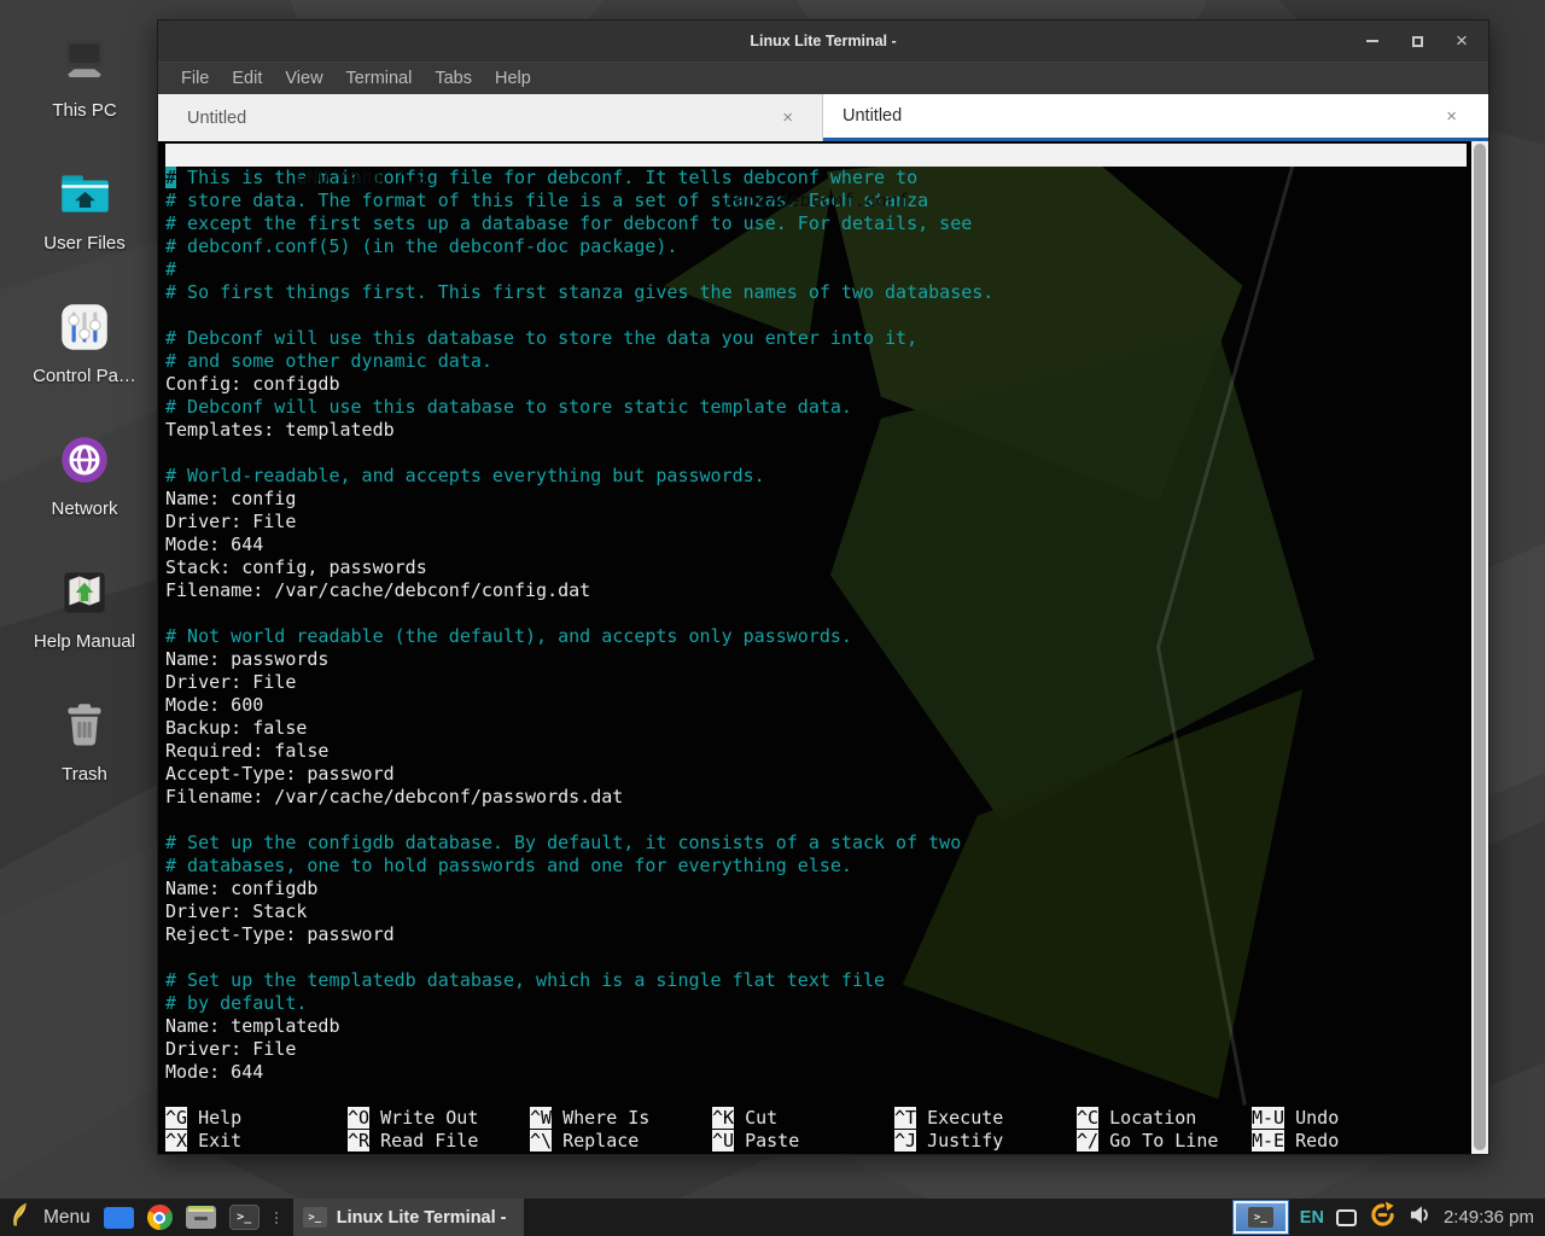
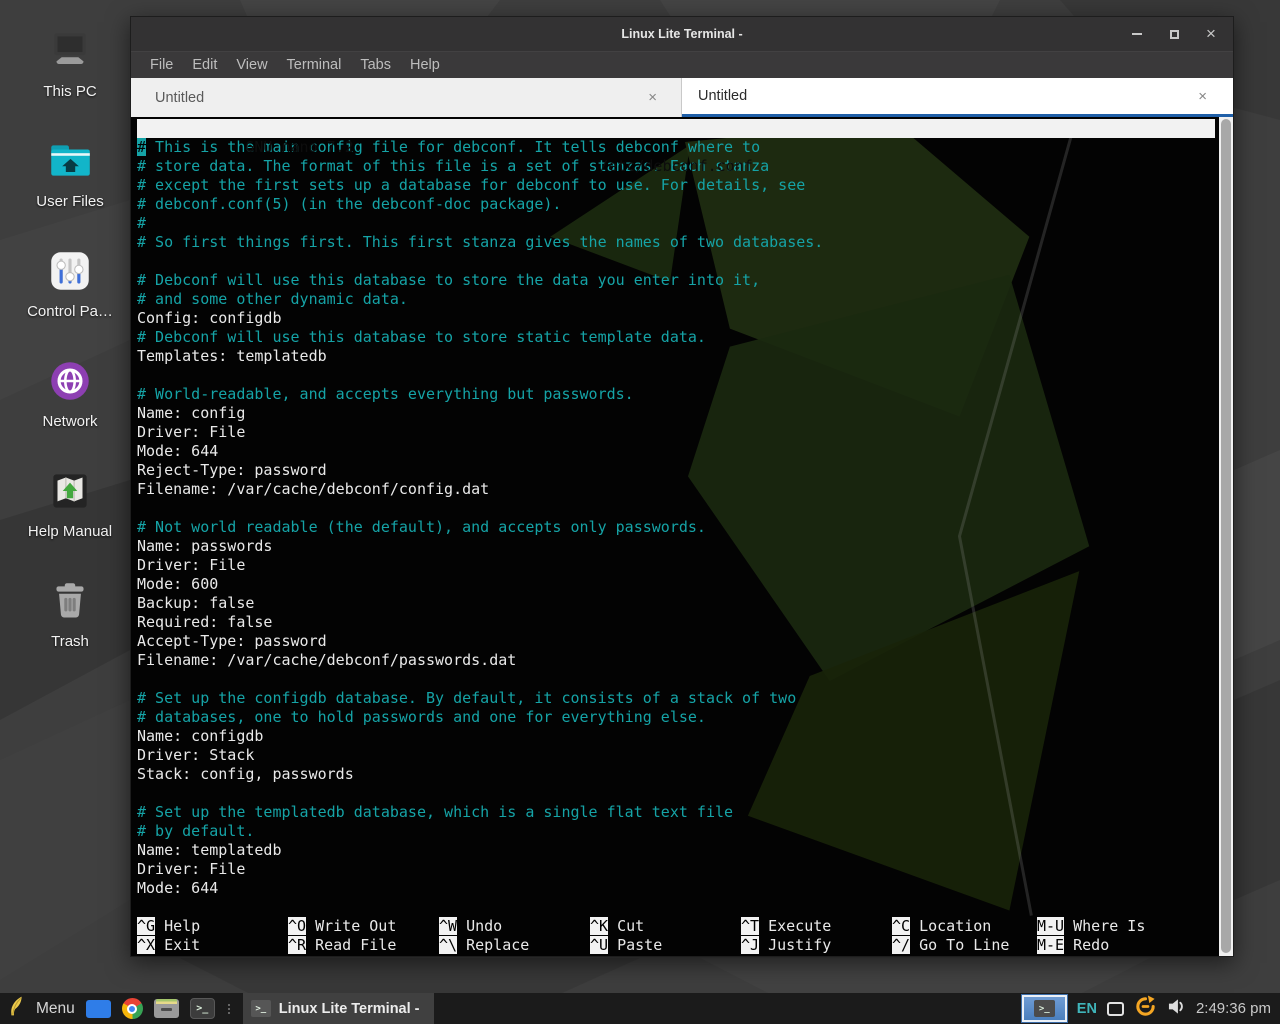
  This PC
  User Files
  Control Pa…
  Network
  Help Manual
  Trash
  Linux Lite Terminal -
  ×
  File
  Edit
  View
  Terminal
  Tabs
  Help
  Untitled
  ×
  Untitled
  ×
  GNU nano 7.2
  /etc/debconf.conf
  data. The format of this file is a set of stanzas. Each stanza
  pt the first sets up a database for debconf to use. For details, see
  # debconf.conf(5) (in the debconf-doc package).
  #
  # So first things first. This first stanza gives the names of two databases.
  # Debconf will use this database to store the data you enter into it,
  # and some other dynamic data.
  Config: configdb
  # Debconf will use this database to store static template data.
  Templates: templatedb
  # World-readable, and accepts everything but passwords.
  Name: config
  Driver: File
  Mode: 644
- Stack: config, passwords
+ Reject-Type: password
  Filename: /var/cache/debconf/config.dat
  # Not world readable (the default), and accepts only passwords.
  Name: passwords
  Driver: File
  Mode: 600
  Backup: false
  Required: false
  Accept-Type: password
  Filename: /var/cache/debconf/passwords.dat
  # Set up the configdb database. By default, it consists of a stack of two
  # databases, one to hold passwords and one for everything else.
  Name: configdb
  Driver: Stack
- Reject-Type: password
+ Stack: config, passwords
  # Set up the templatedb database, which is a single flat text file
  # by default.
  Name: templatedb
  Driver: File
  Mode: 644
  ^G Help
  ^O Write Out
- ^W Where Is
+ ^W Undo
  ^K Cut
  ^T Execute
  ^C Location
- M-U Undo
+ M-U Where Is
  ^X Exit
  ^R Read File
  ^\ Replace
  ^U Paste
  ^J Justify
  ^/ Go To Line
  M-E Redo
  Menu
  >_
  >_
  Linux Lite Terminal -
  >_
  EN
  2:49:36 pm
